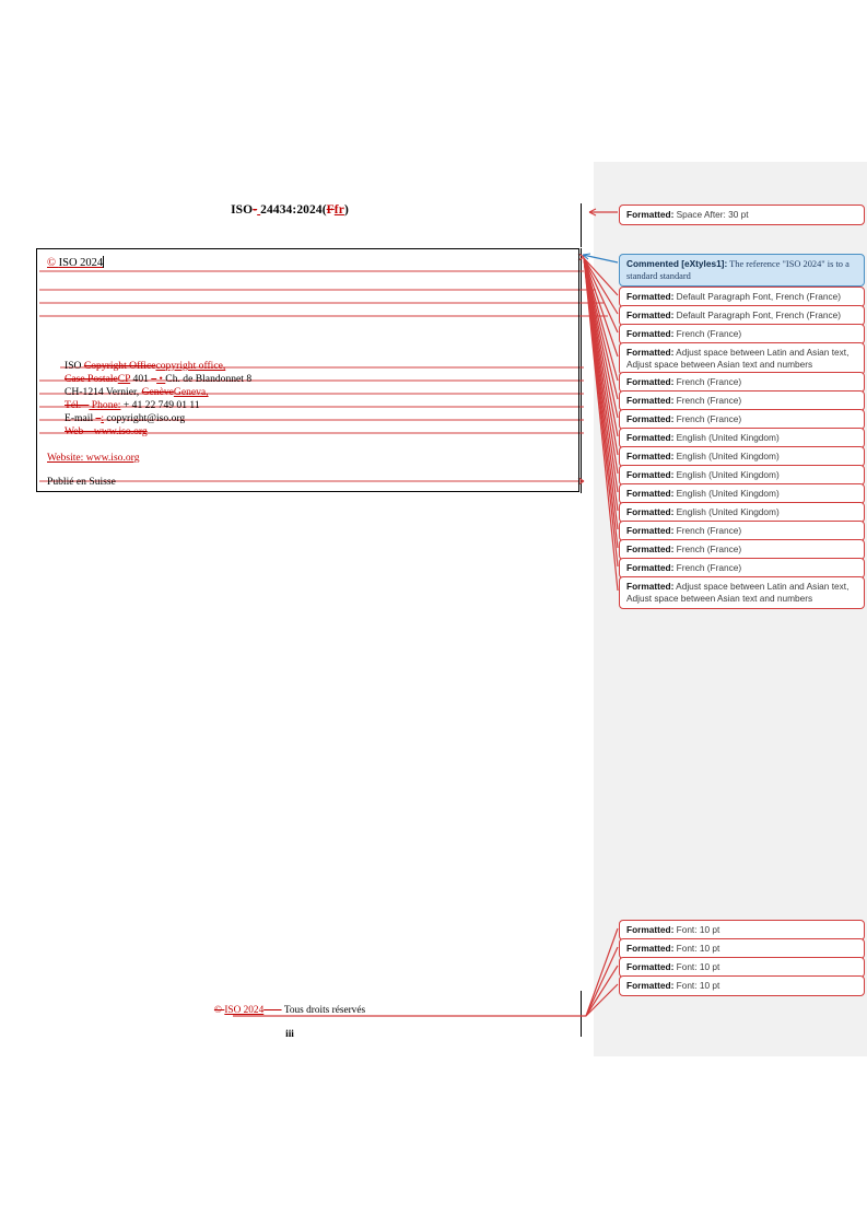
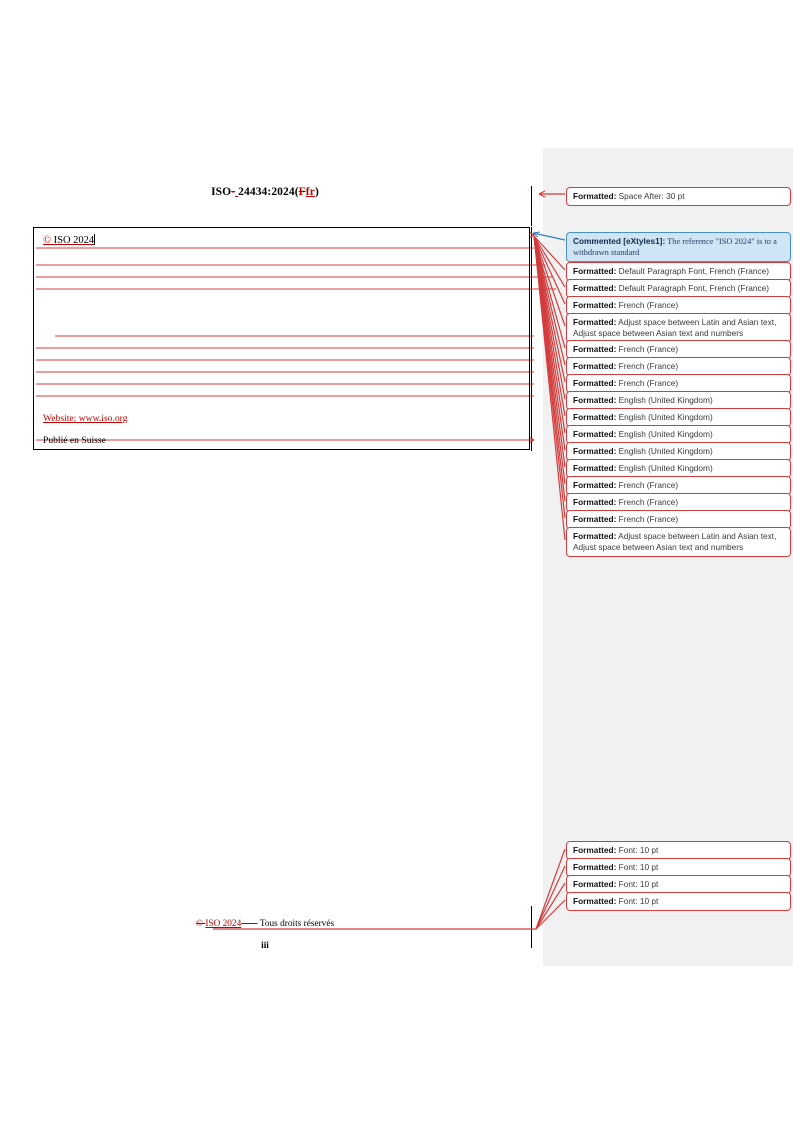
  ISO- 24434:2024(Ffr)
  © ISO 2024
- ISO Copyright Officecopyright office,
- Case PostaleCP 401 – • Ch. de Blandonnet 8
- CH-1214 Vernier, GenèveGeneva,
- Tél. – Phone: + 41 22 749 01 11
- E-mail –: copyright@iso.org
- Web – www.iso.org
  Website: www.iso.org
  Publié en Suisse
  © ISO 2024— – Tous droits réservés
  iii
  Formatted: Space After: 30 pt
- Commented [eXtyles1]: The reference "ISO 2024" is to a standard standard
+ Commented [eXtyles1]: The reference "ISO 2024" is to a withdrawn standard
  Formatted: Default Paragraph Font, French (France)
  Formatted: Default Paragraph Font, French (France)
  Formatted: French (France)
  Formatted: Adjust space between Latin and Asian text, Adjust space between Asian text and numbers
  Formatted: French (France)
  Formatted: French (France)
  Formatted: French (France)
  Formatted: English (United Kingdom)
  Formatted: English (United Kingdom)
  Formatted: English (United Kingdom)
  Formatted: English (United Kingdom)
  Formatted: English (United Kingdom)
  Formatted: French (France)
  Formatted: French (France)
  Formatted: French (France)
  Formatted: Adjust space between Latin and Asian text, Adjust space between Asian text and numbers
  Formatted: Font: 10 pt
  Formatted: Font: 10 pt
  Formatted: Font: 10 pt
  Formatted: Font: 10 pt
